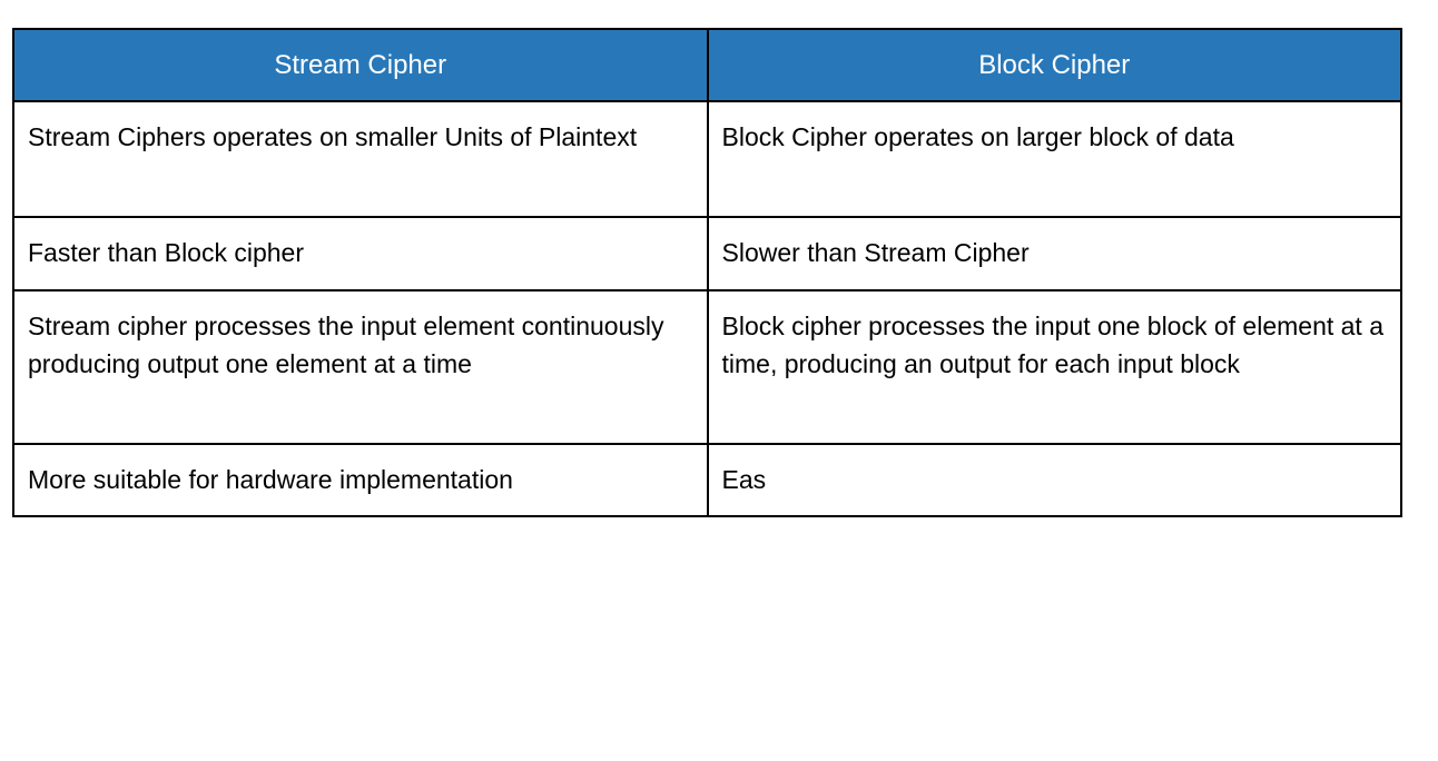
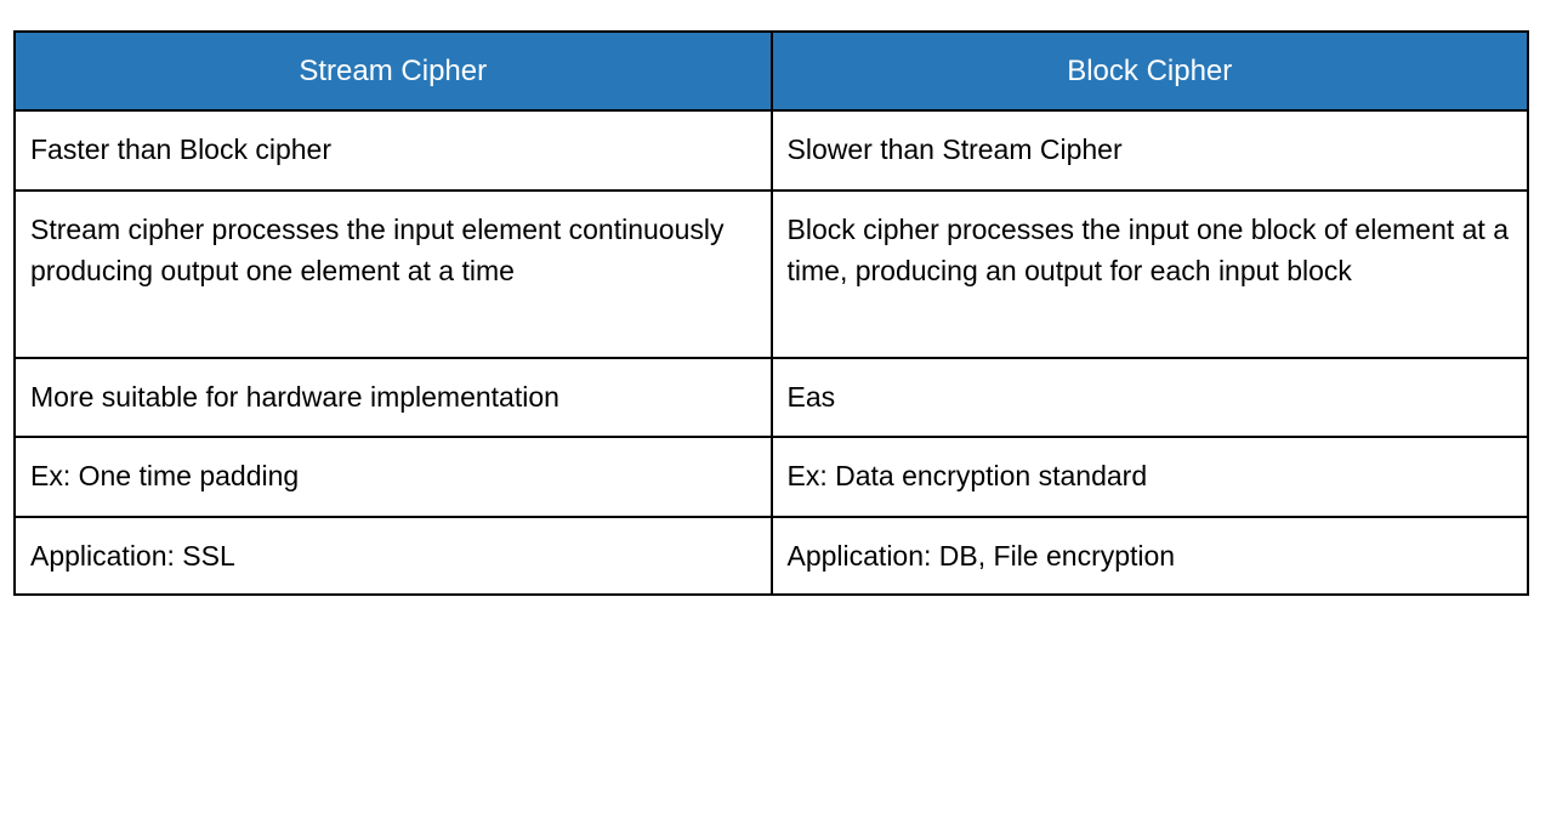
  Stream Cipher	Block Cipher
- Stream Ciphers operates on smaller Units of Plaintext	Block Cipher operates on larger block of data
  Faster than Block cipher	Slower than Stream Cipher
  Stream cipher processes the input element continuously producing output one element at a time	Block cipher processes the input one block of element at a time, producing an output for each input block
  More suitable for hardware implementation	Eas
+ Ex: One time padding	Ex: Data encryption standard
+ Application: SSL	Application: DB, File encryption
